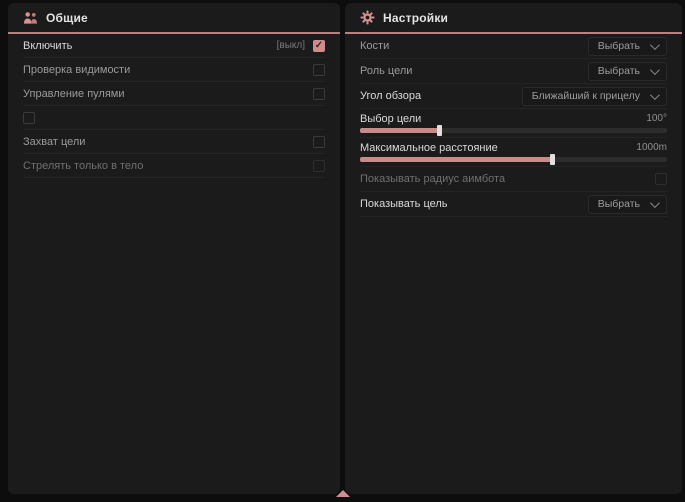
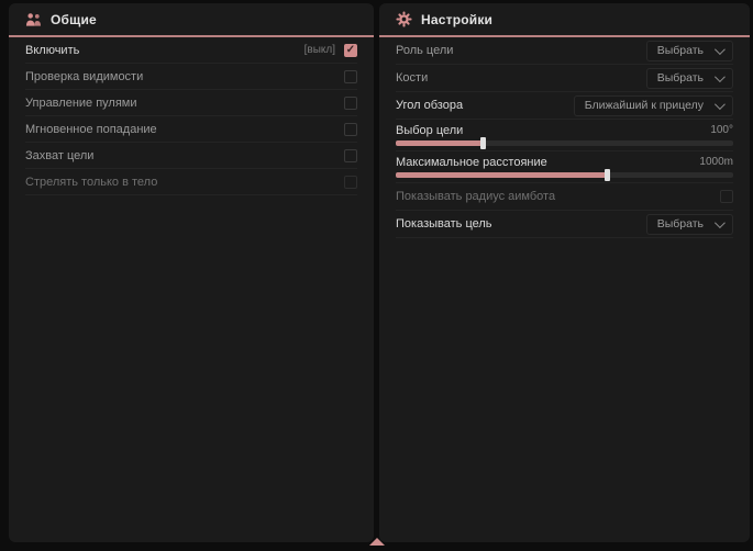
  Общие
  Включить
  [выкл]
  ✓
  Проверка видимости
  Управление пулями
+ Мгновенное попадание
  Захват цели
  Стрелять только в тело
  Настройки
- Кости
+ Роль цели
  Выбрать
- Роль цели
+ Кости
  Выбрать
  Угол обзора
  Ближайший к прицелу
  Выбор цели
  100°
  Максимальное расстояние
  1000m
  Показывать радиус аимбота
  Показывать цель
  Выбрать
